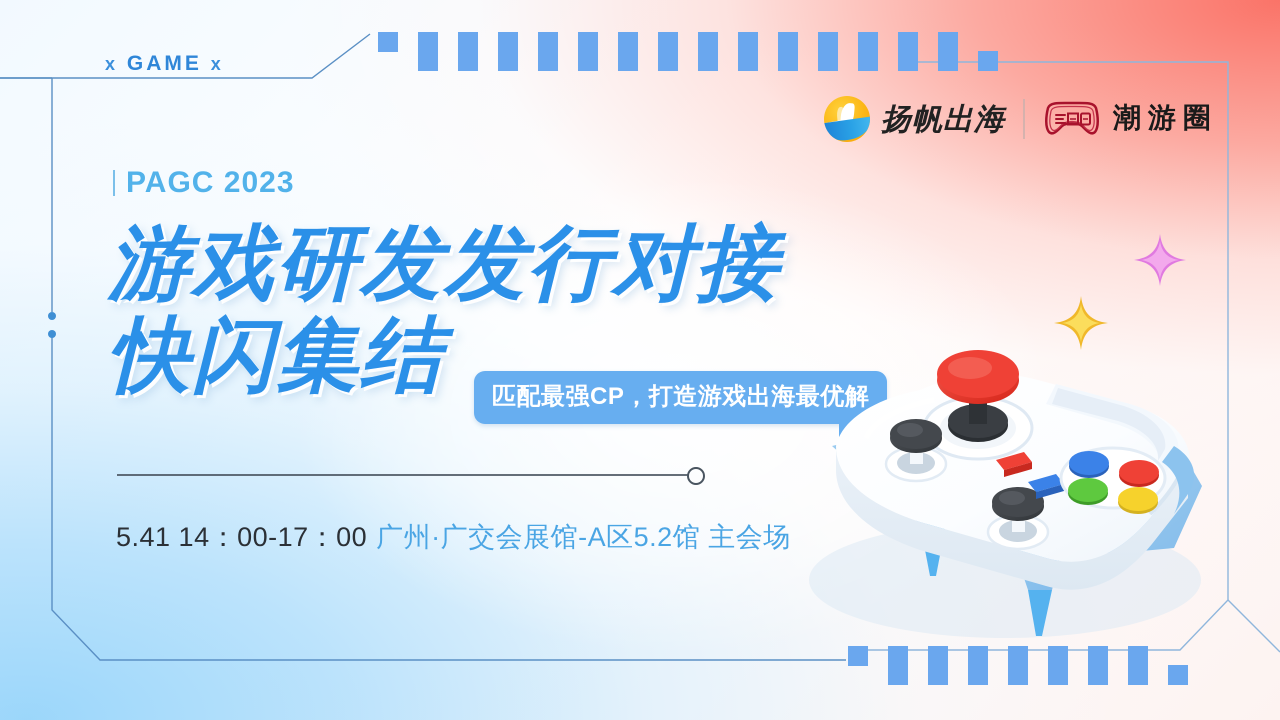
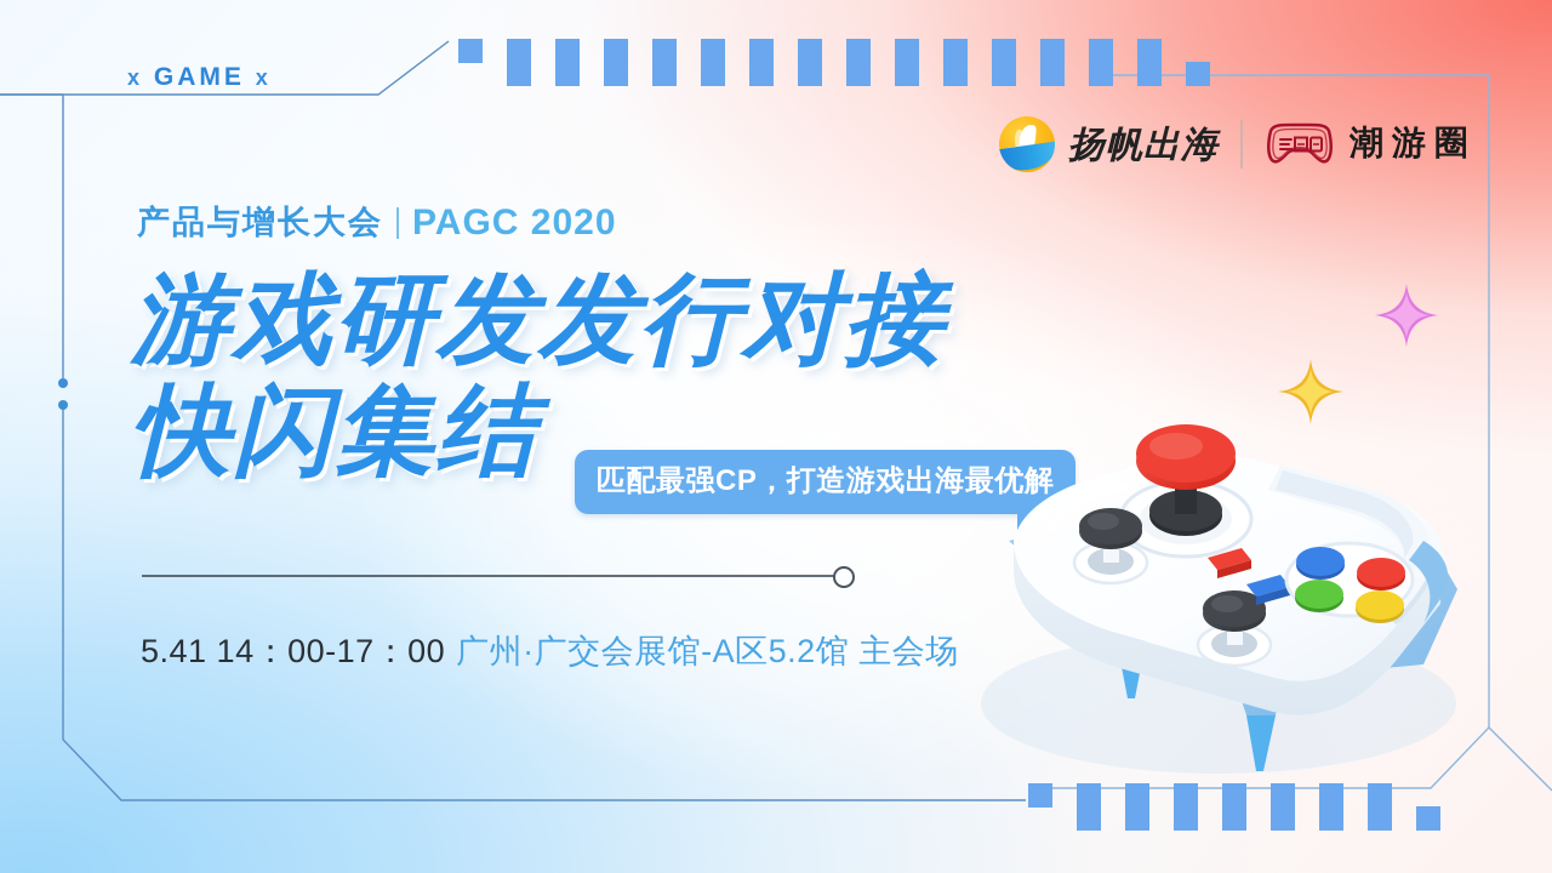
  x GAME x
  扬帆出海
  潮游圈
+ 产品与增长大会
- PAGC 2023
+ PAGC 2020
  游戏研发发行对接
  快闪集结
  匹配最强CP，打造游戏出海最优解
  5.41 14：00-17：00
  广州·广交会展馆-A区5.2馆 主会场
